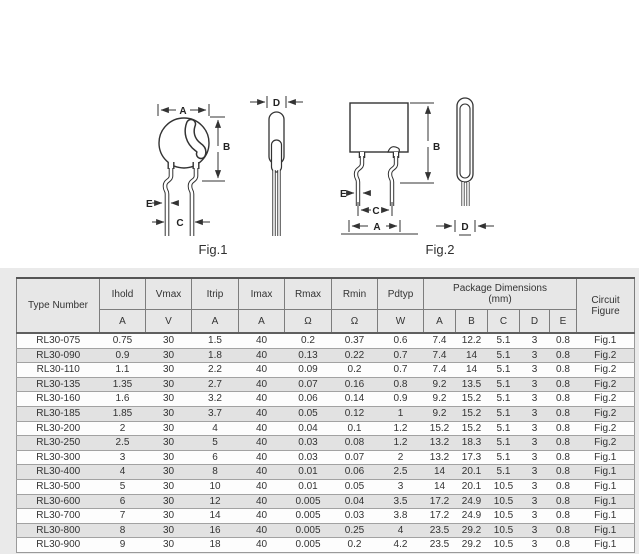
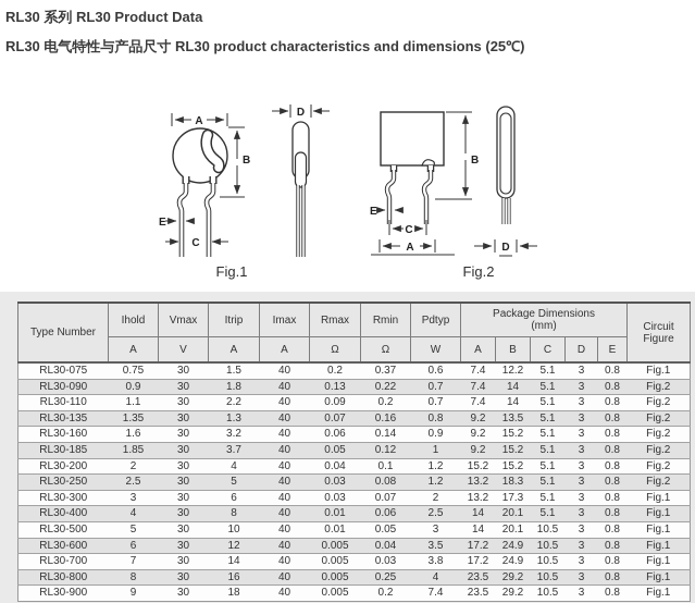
+ RL30 系列 RL30 Product Data
+ RL30 电气特性与产品尺寸 RL30 product characteristics and dimensions (25℃)
  A
  B
  E
  C
  D
  B
  E
  C
  A
  D
  Fig.1
  Fig.2
  Type Number	Ihold	Vmax	Itrip	Imax	Rmax	Rmin	Pdtyp	Package Dimensions (mm)	Circuit Figure
  A	V	A	A	Ω	Ω	W	A	B	C	D	E
  RL30-075	0.75	30	1.5	40	0.2	0.37	0.6	7.4	12.2	5.1	3	0.8	Fig.1
  RL30-090	0.9	30	1.8	40	0.13	0.22	0.7	7.4	14	5.1	3	0.8	Fig.2
  RL30-110	1.1	30	2.2	40	0.09	0.2	0.7	7.4	14	5.1	3	0.8	Fig.2
- RL30-135	1.35	30	2.7	40	0.07	0.16	0.8	9.2	13.5	5.1	3	0.8	Fig.2
+ RL30-135	1.35	30	1.3	40	0.07	0.16	0.8	9.2	13.5	5.1	3	0.8	Fig.2
  RL30-160	1.6	30	3.2	40	0.06	0.14	0.9	9.2	15.2	5.1	3	0.8	Fig.2
  RL30-185	1.85	30	3.7	40	0.05	0.12	1	9.2	15.2	5.1	3	0.8	Fig.2
  RL30-200	2	30	4	40	0.04	0.1	1.2	15.2	15.2	5.1	3	0.8	Fig.2
  RL30-250	2.5	30	5	40	0.03	0.08	1.2	13.2	18.3	5.1	3	0.8	Fig.2
  RL30-300	3	30	6	40	0.03	0.07	2	13.2	17.3	5.1	3	0.8	Fig.1
  RL30-400	4	30	8	40	0.01	0.06	2.5	14	20.1	5.1	3	0.8	Fig.1
  RL30-500	5	30	10	40	0.01	0.05	3	14	20.1	10.5	3	0.8	Fig.1
  RL30-600	6	30	12	40	0.005	0.04	3.5	17.2	24.9	10.5	3	0.8	Fig.1
  RL30-700	7	30	14	40	0.005	0.03	3.8	17.2	24.9	10.5	3	0.8	Fig.1
  RL30-800	8	30	16	40	0.005	0.25	4	23.5	29.2	10.5	3	0.8	Fig.1
- RL30-900	9	30	18	40	0.005	0.2	4.2	23.5	29.2	10.5	3	0.8	Fig.1
+ RL30-900	9	30	18	40	0.005	0.2	7.4	23.5	29.2	10.5	3	0.8	Fig.1
